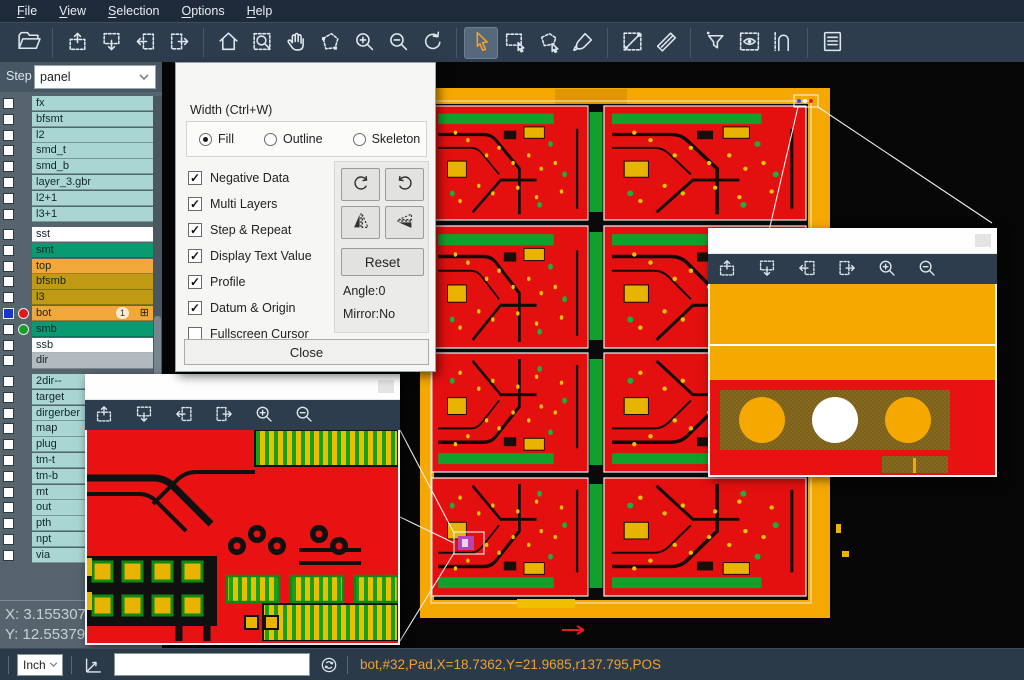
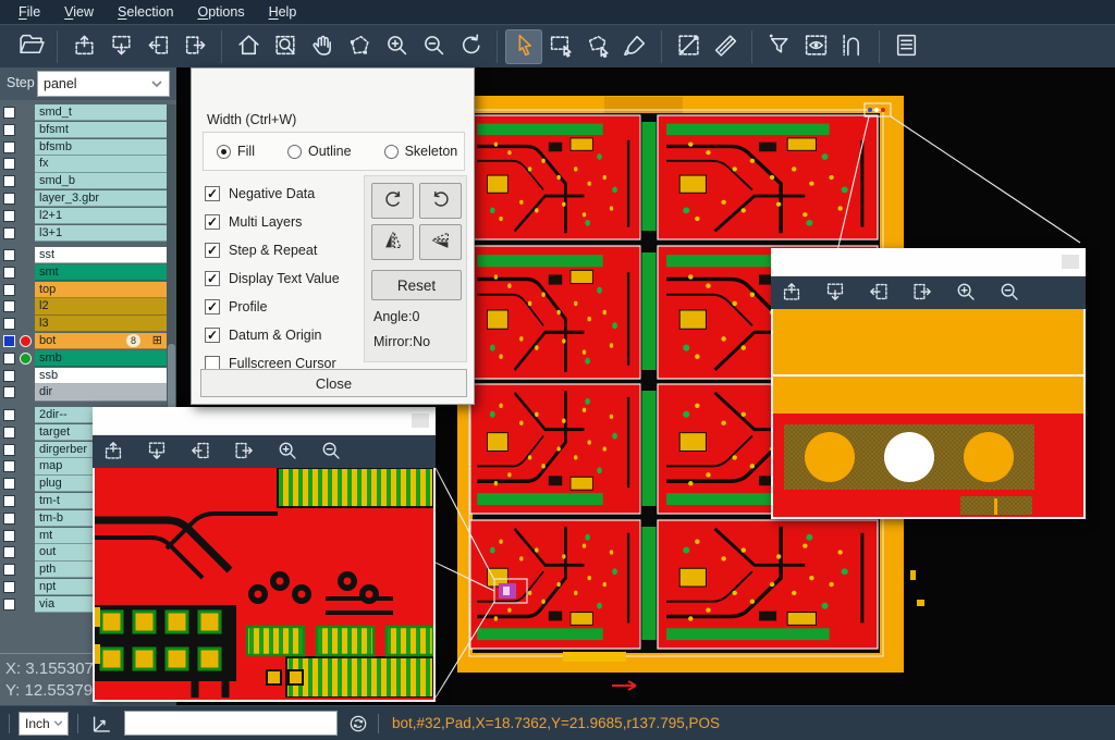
  File
  View
  Selection
  Options
  Help
  Step
  panel
- fx
+ smd_t
  bfsmt
- l2
+ bfsmb
- smd_t
+ fx
  smd_b
  layer_3.gbr
  l2+1
  l3+1
  sst
  smt
  top
- bfsmb
+ l2
  l3
  bot
- 1
+ 8
  ⊞
  smb
  ssb
  dir
  2dir--
  target
  dirgerber
  map
  plug
  tm-t
  tm-b
  mt
  out
  pth
  npt
  via
  X: 3.155307
  Y: 12.55379
  Width (Ctrl+W)
  Fill
  Outline
  Skeleton
  ✓
  Negative Data
  ✓
  Multi Layers
  ✓
  Step & Repeat
  ✓
  Display Text Value
  ✓
  Profile
  ✓
  Datum & Origin
  Fullscreen Cursor
  Reset
  Angle:0
  Mirror:No
  Close
  Inch
  bot,#32,Pad,X=18.7362,Y=21.9685,r137.795,POS
